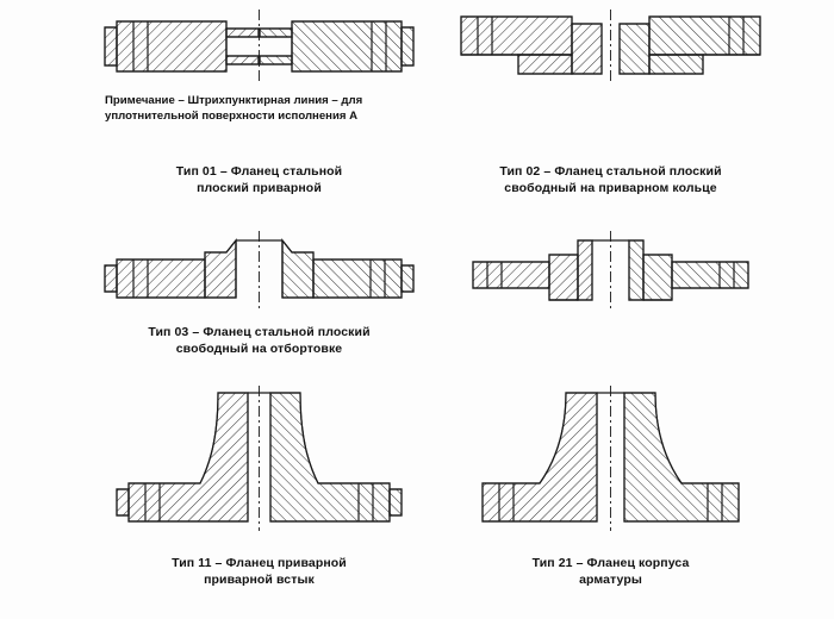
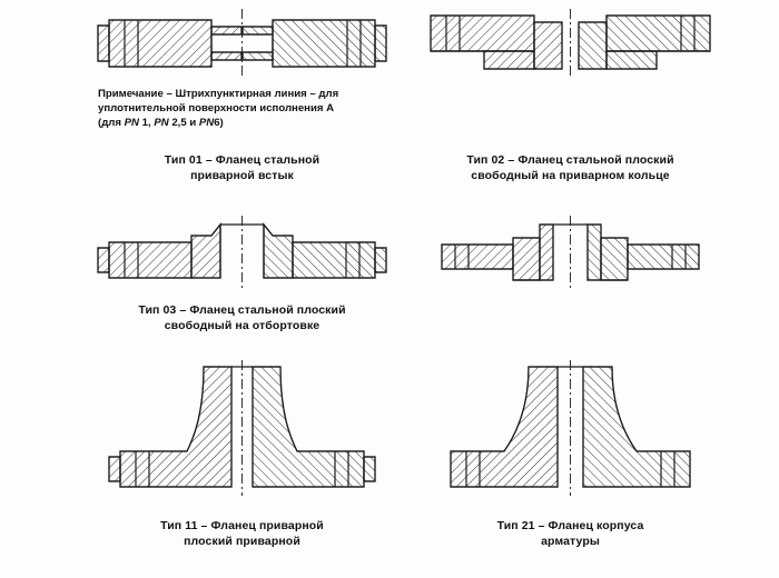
  Примечание – Штрихпунктирная линия – для
  уплотнительной поверхности исполнения А
+ (для PN 1, PN 2,5 и PN6)
  Тип 01 – Фланец стальной
- плоский приварной
+ приварной встык
  Тип 02 – Фланец стальной плоский
  свободный на приварном кольце
  Тип 03 – Фланец стальной плоский
  свободный на отбортовке
  Тип 11 – Фланец приварной
- приварной встык
+ плоский приварной
  Тип 21 – Фланец корпуса
  арматуры
